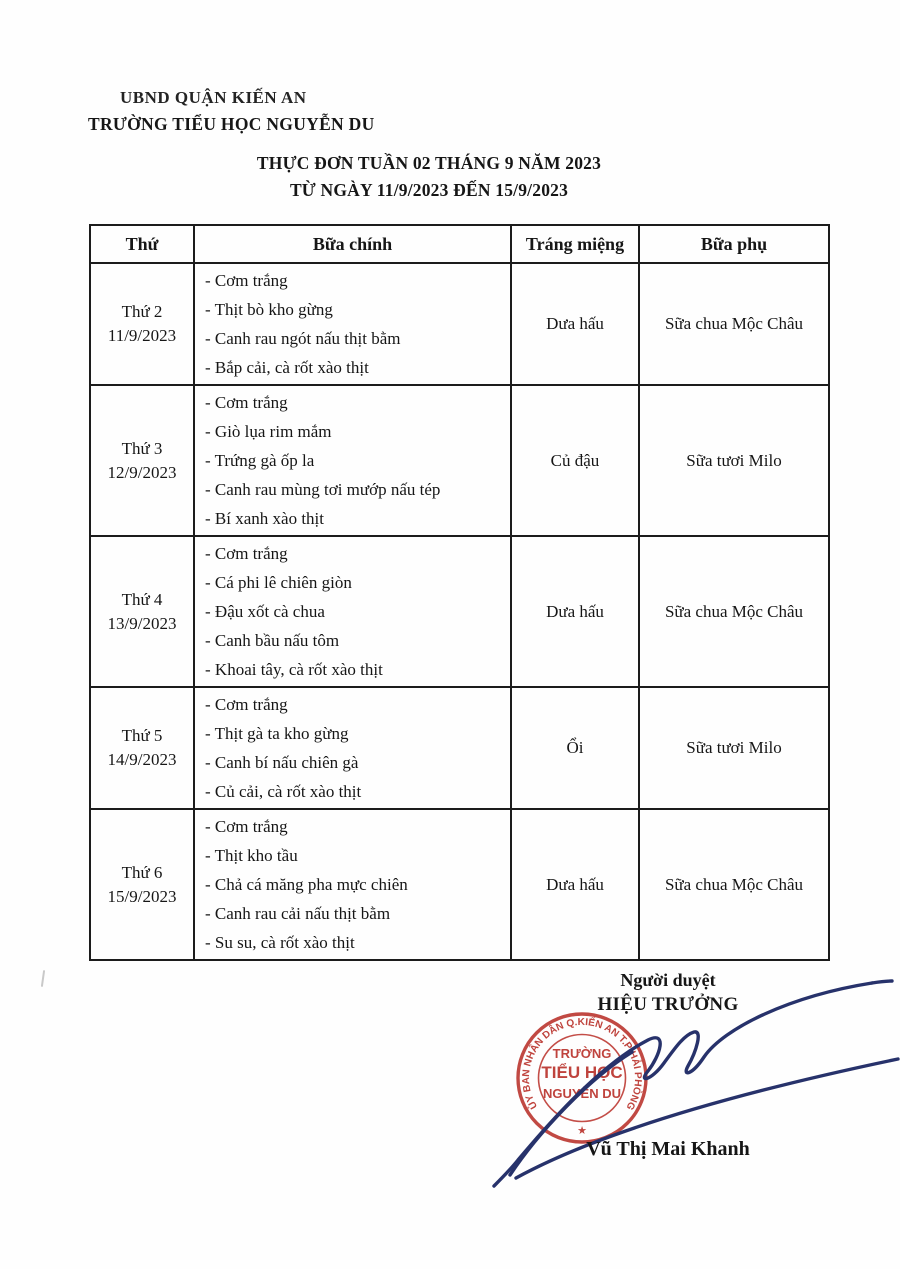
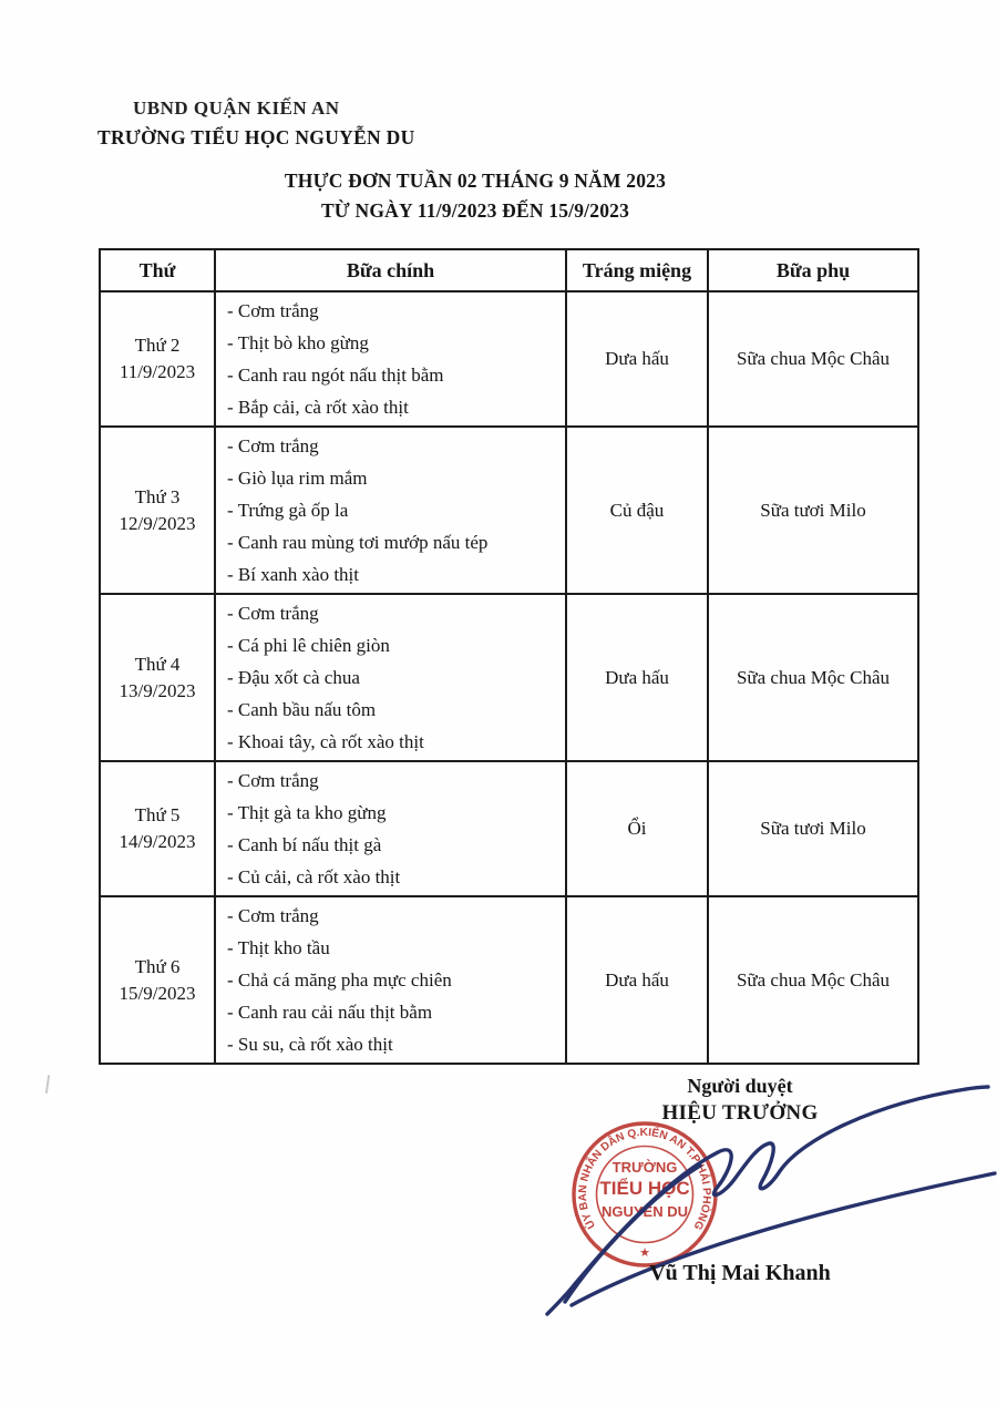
  UBND QUẬN KIẾN AN
  TRƯỜNG TIỂU HỌC NGUYỄN DU
  THỰC ĐƠN TUẦN 02 THÁNG 9 NĂM 2023
  TỪ NGÀY 11/9/2023 ĐẾN 15/9/2023
  Thứ	Bữa chính	Tráng miệng	Bữa phụ
  Thứ 2 11/9/2023	- Cơm trắng - Thịt bò kho gừng - Canh rau ngót nấu thịt bằm - Bắp cải, cà rốt xào thịt	Dưa hấu	Sữa chua Mộc Châu
  Thứ 3 12/9/2023	- Cơm trắng - Giò lụa rim mắm - Trứng gà ốp la - Canh rau mùng tơi mướp nấu tép - Bí xanh xào thịt	Củ đậu	Sữa tươi Milo
  Thứ 4 13/9/2023	- Cơm trắng - Cá phi lê chiên giòn - Đậu xốt cà chua - Canh bầu nấu tôm - Khoai tây, cà rốt xào thịt	Dưa hấu	Sữa chua Mộc Châu
- Thứ 5 14/9/2023	- Cơm trắng - Thịt gà ta kho gừng - Canh bí nấu chiên gà - Củ cải, cà rốt xào thịt	Ổi	Sữa tươi Milo
+ Thứ 5 14/9/2023	- Cơm trắng - Thịt gà ta kho gừng - Canh bí nấu thịt gà - Củ cải, cà rốt xào thịt	Ổi	Sữa tươi Milo
  Thứ 6 15/9/2023	- Cơm trắng - Thịt kho tầu - Chả cá măng pha mực chiên - Canh rau cải nấu thịt bằm - Su su, cà rốt xào thịt	Dưa hấu	Sữa chua Mộc Châu
  Người duyệt
  HIỆU TRƯỞNG
  TRƯỜNG
  TIỂU HC
  NGUYỄN DU
  ★
  Vũ Thị Mai Khanh
